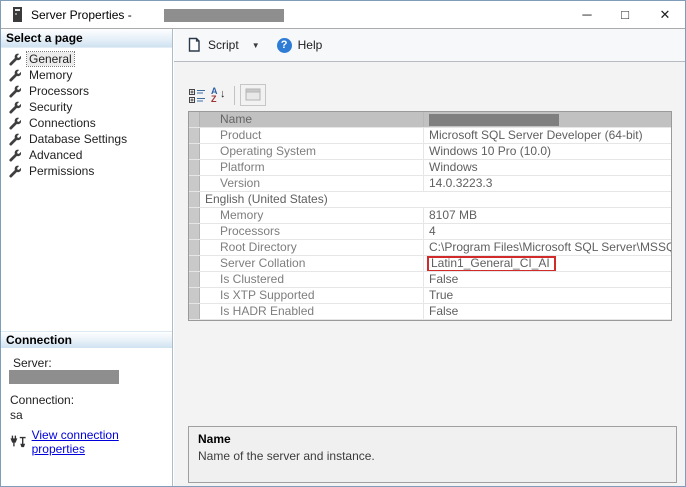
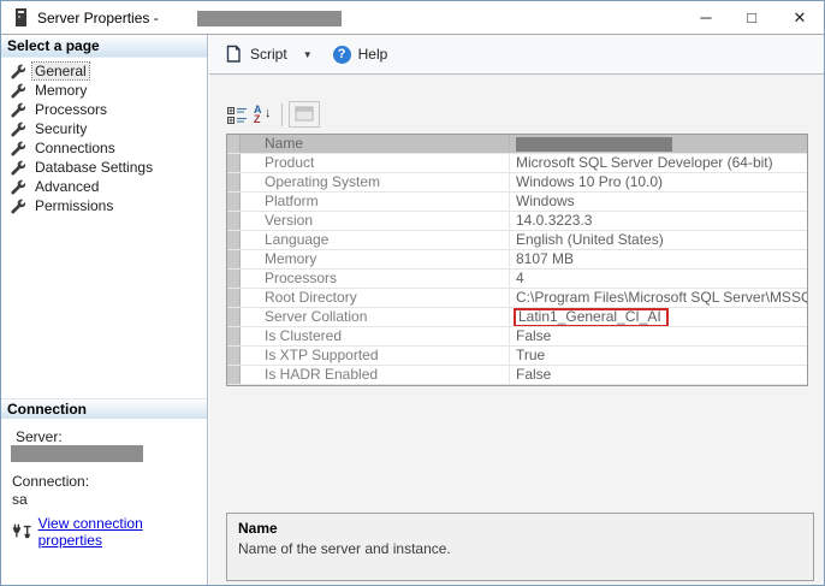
  Server Properties -
  ─
  □
  ✕
  Select a page
  General
  Memory
  Processors
  Security
  Connections
  Database Settings
  Advanced
  Permissions
  Connection
  Server:
  Connection:
  sa
  View connection properties
  Script
  ▼
  ?
  Help
  A
  Z
  ↓
  Name
  Product
  Microsoft SQL Server Developer (64-bit)
  Operating System
  Windows 10 Pro (10.0)
  Platform
  Windows
  Version
  14.0.3223.3
+ Language
  English (United States)
  Memory
  8107 MB
  Processors
  4
  Root Directory
  C:\Program Files\Microsoft SQL Server\MSSQ
  Server Collation
  Latin1_General_CI_AI
  Is Clustered
  False
  Is XTP Supported
  True
  Is HADR Enabled
  False
  Name
  Name of the server and instance.
